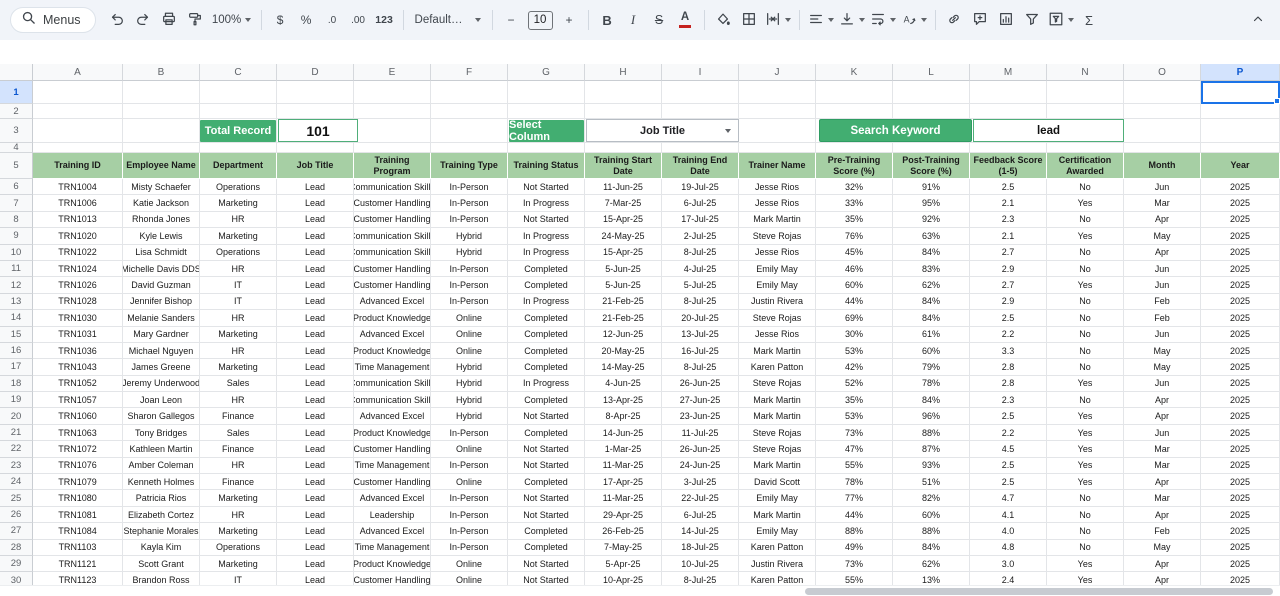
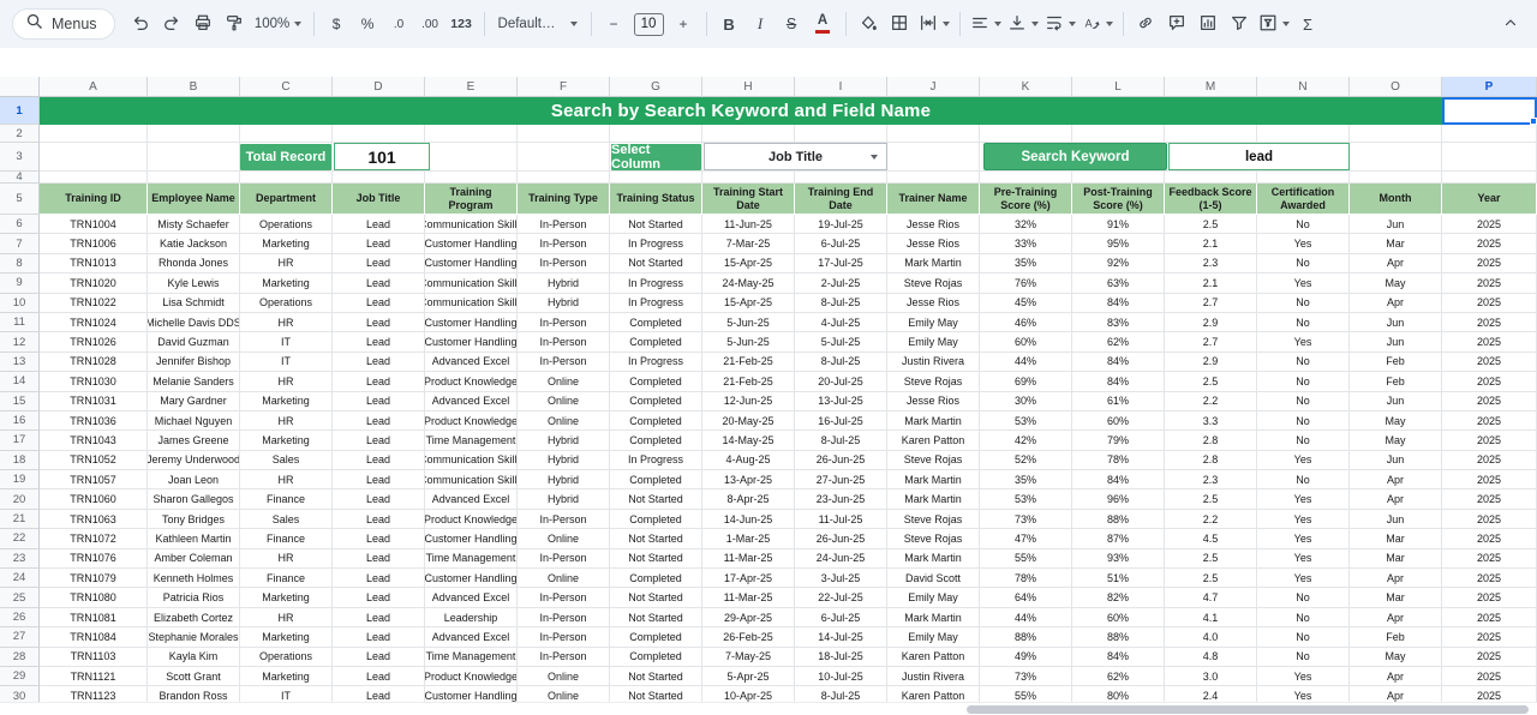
  Menus
  100%
  $
  %
  .0
  .00
  123
  Default…
  −
  10
  +
  B
  I
  S
  A
  A
  Σ
  A
  B
  C
  D
  E
  F
  G
  H
  I
  J
  K
  L
  M
  N
  O
  P
  1
  2
  3
  4
  5
  6
  7
  8
  9
  10
  11
  12
  13
  14
  15
  16
  17
  18
  19
  20
  21
  22
  23
  24
  25
  26
  27
  28
  29
  30
  Training ID
  Employee Name
  Department
  Job Title
  Training Program
  Training Type
  Training Status
  Training Start Date
  Training End Date
  Trainer Name
  Pre-Training Score (%)
  Post-Training Score (%)
  Feedback Score (1-5)
  Certification Awarded
  Month
  Year
  TRN1004
  Misty Schaefer
  Operations
  Lead
  ommunication Skill
  In-Person
  Not Started
  11-Jun-25
  19-Jul-25
  Jesse Rios
  32%
  91%
  2.5
  No
  Jun
  2025
  TRN1006
  Katie Jackson
  Marketing
  Lead
  Customer Handling
  In-Person
  In Progress
  7-Mar-25
  6-Jul-25
  Jesse Rios
  33%
  95%
  2.1
  Yes
  Mar
  2025
  TRN1013
  Rhonda Jones
  HR
  Lead
  Customer Handling
  In-Person
  Not Started
  15-Apr-25
  17-Jul-25
  Mark Martin
  35%
  92%
  2.3
  No
  Apr
  2025
  TRN1020
  Kyle Lewis
  Marketing
  Lead
  ommunication Skill
  Hybrid
  In Progress
  24-May-25
  2-Jul-25
  Steve Rojas
  76%
  63%
  2.1
  Yes
  May
  2025
  TRN1022
  Lisa Schmidt
  Operations
  Lead
  ommunication Skill
  Hybrid
  In Progress
  15-Apr-25
  8-Jul-25
  Jesse Rios
  45%
  84%
  2.7
  No
  Apr
  2025
  TRN1024
  Michelle Davis DDS
  HR
  Lead
  Customer Handling
  In-Person
  Completed
  5-Jun-25
  4-Jul-25
  Emily May
  46%
  83%
  2.9
  No
  Jun
  2025
  TRN1026
  David Guzman
  IT
  Lead
  Customer Handling
  In-Person
  Completed
  5-Jun-25
  5-Jul-25
  Emily May
  60%
  62%
  2.7
  Yes
  Jun
  2025
  TRN1028
  Jennifer Bishop
  IT
  Lead
  Advanced Excel
  In-Person
  In Progress
  21-Feb-25
  8-Jul-25
  Justin Rivera
  44%
  84%
  2.9
  No
  Feb
  2025
  TRN1030
  Melanie Sanders
  HR
  Lead
  Product Knowledge
  Online
  Completed
  21-Feb-25
  20-Jul-25
  Steve Rojas
  69%
  84%
  2.5
  No
  Feb
  2025
  TRN1031
  Mary Gardner
  Marketing
  Lead
  Advanced Excel
  Online
  Completed
  12-Jun-25
  13-Jul-25
  Jesse Rios
  30%
  61%
  2.2
  No
  Jun
  2025
  TRN1036
  Michael Nguyen
  HR
  Lead
  Product Knowledge
  Online
  Completed
  20-May-25
  16-Jul-25
  Mark Martin
  53%
  60%
  3.3
  No
  May
  2025
  TRN1043
  James Greene
  Marketing
  Lead
  Time Management
  Hybrid
  Completed
  14-May-25
  8-Jul-25
  Karen Patton
  42%
  79%
  2.8
  No
  May
  2025
  TRN1052
  Jeremy Underwood
  Sales
  Lead
  ommunication Skill
  Hybrid
  In Progress
- 4-Jun-25
+ 4-Aug-25
  26-Jun-25
  Steve Rojas
  52%
  78%
  2.8
  Yes
  Jun
  2025
  TRN1057
  Joan Leon
  HR
  Lead
  ommunication Skill
  Hybrid
  Completed
  13-Apr-25
  27-Jun-25
  Mark Martin
  35%
  84%
  2.3
  No
  Apr
  2025
  TRN1060
  Sharon Gallegos
  Finance
  Lead
  Advanced Excel
  Hybrid
  Not Started
  8-Apr-25
  23-Jun-25
  Mark Martin
  53%
  96%
  2.5
  Yes
  Apr
  2025
  TRN1063
  Tony Bridges
  Sales
  Lead
  Product Knowledge
  In-Person
  Completed
  14-Jun-25
  11-Jul-25
  Steve Rojas
  73%
  88%
  2.2
  Yes
  Jun
  2025
  TRN1072
  Kathleen Martin
  Finance
  Lead
  Customer Handling
  Online
  Not Started
  1-Mar-25
  26-Jun-25
  Steve Rojas
  47%
  87%
  4.5
  Yes
  Mar
  2025
  TRN1076
  Amber Coleman
  HR
  Lead
  Time Management
  In-Person
  Not Started
  11-Mar-25
  24-Jun-25
  Mark Martin
  55%
  93%
  2.5
  Yes
  Mar
  2025
  TRN1079
  Kenneth Holmes
  Finance
  Lead
  Customer Handling
  Online
  Completed
  17-Apr-25
  3-Jul-25
  David Scott
  78%
  51%
  2.5
  Yes
  Apr
  2025
  TRN1080
  Patricia Rios
  Marketing
  Lead
  Advanced Excel
  In-Person
  Not Started
  11-Mar-25
  22-Jul-25
  Emily May
- 77%
+ 64%
  82%
  4.7
  No
  Mar
  2025
  TRN1081
  Elizabeth Cortez
  HR
  Lead
  Leadership
  In-Person
  Not Started
  29-Apr-25
  6-Jul-25
  Mark Martin
  44%
  60%
  4.1
  No
  Apr
  2025
  TRN1084
  Stephanie Morales
  Marketing
  Lead
  Advanced Excel
  In-Person
  Completed
  26-Feb-25
  14-Jul-25
  Emily May
  88%
  88%
  4.0
  No
  Feb
  2025
  TRN1103
  Kayla Kim
  Operations
  Lead
  Time Management
  In-Person
  Completed
  7-May-25
  18-Jul-25
  Karen Patton
  49%
  84%
  4.8
  No
  May
  2025
  TRN1121
  Scott Grant
  Marketing
  Lead
  Product Knowledge
  Online
  Not Started
  5-Apr-25
  10-Jul-25
  Justin Rivera
  73%
  62%
  3.0
  Yes
  Apr
  2025
  TRN1123
  Brandon Ross
  IT
  Lead
  Customer Handling
  Online
  Not Started
  10-Apr-25
  8-Jul-25
  Karen Patton
  55%
- 13%
+ 80%
  2.4
  Yes
  Apr
  2025
+ Search by Search Keyword and Field Name
  Total Record
  101
  Select Column
  Job Title
  Search Keyword
  lead
